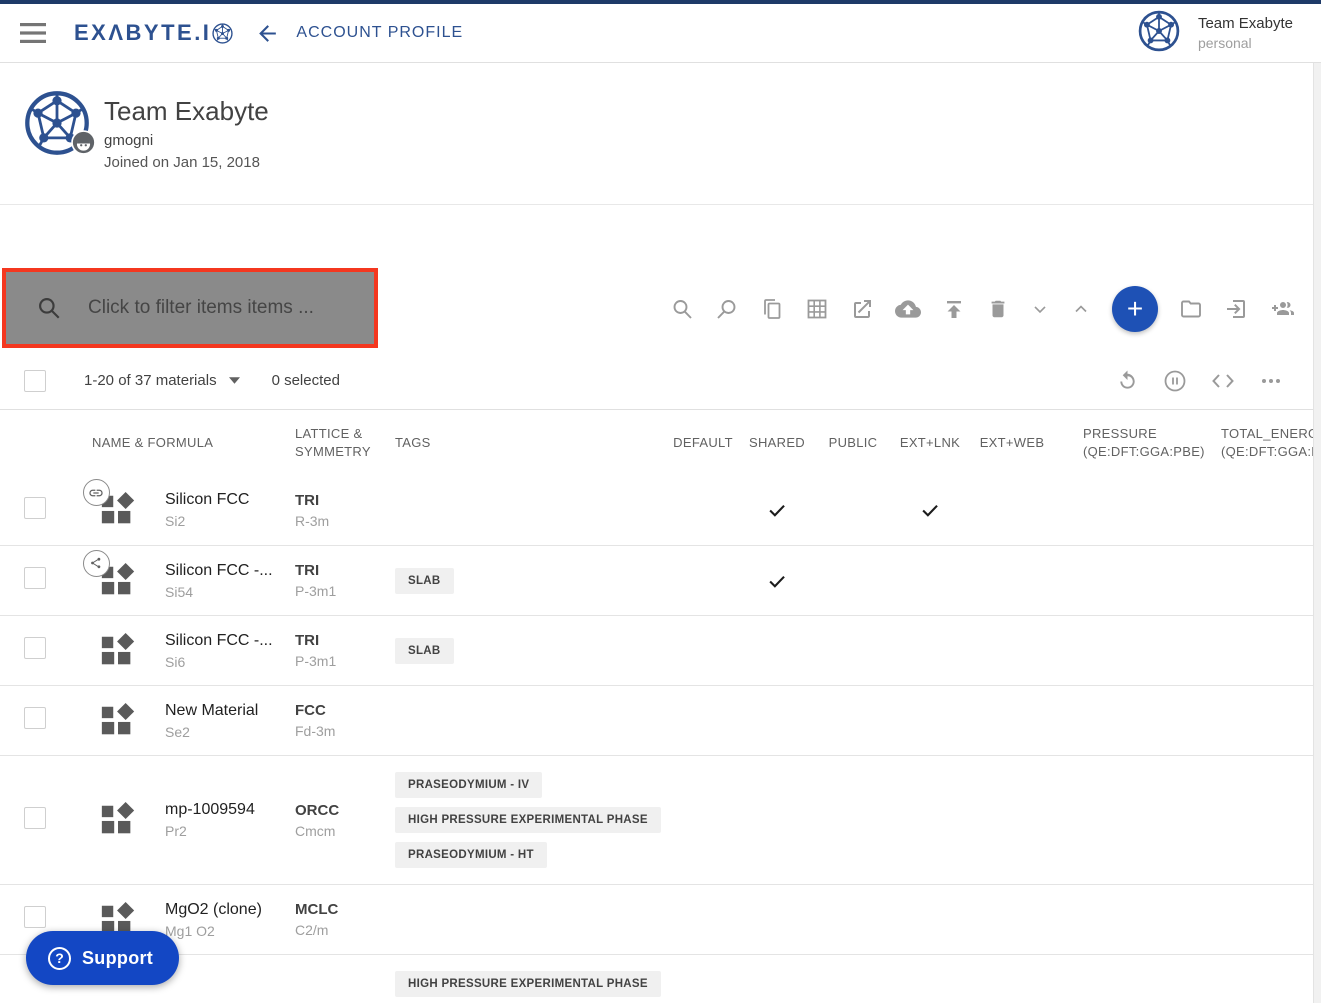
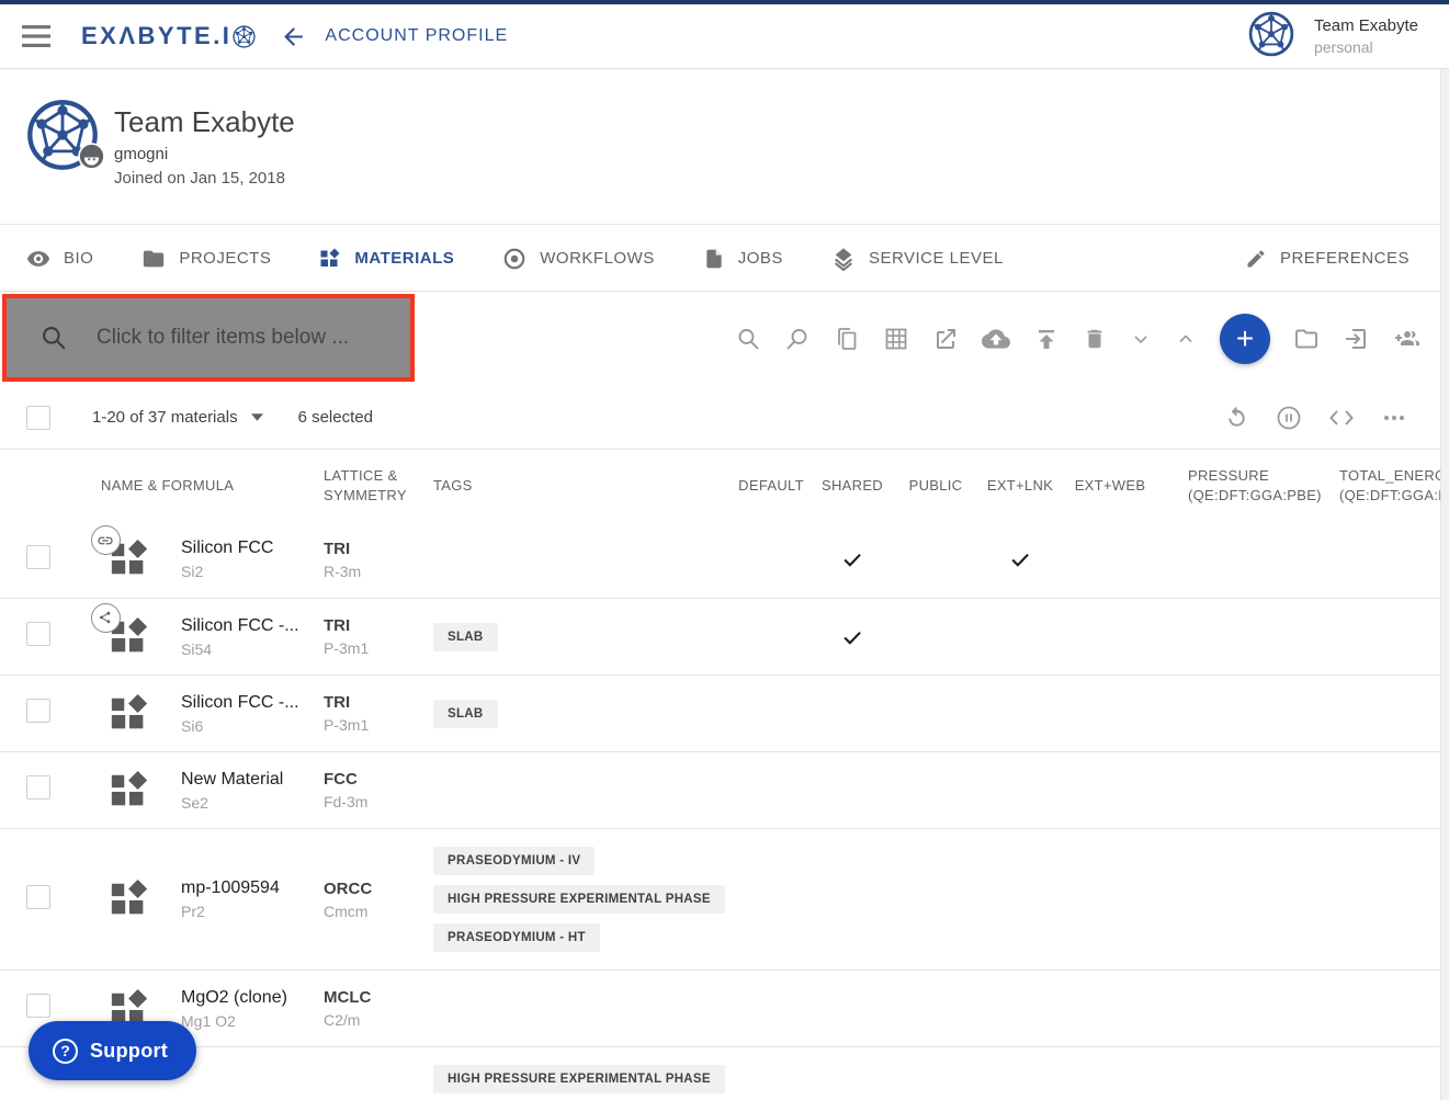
  EXΛBYTE.I
  ACCOUNT PROFILE
  Team Exabyte
  personal
  Team Exabyte
  gmogni
  Joined on Jan 15, 2018
+ BIO
+ PROJECTS
+ MATERIALS
+ WORKFLOWS
+ JOBS
+ SERVICE LEVEL
+ PREFERENCES
- Click to filter items items ...
+ Click to filter items below ...
  +
  1-20 of 37 materials
- 0 selected
+ 6 selected
  NAME & FORMULA
  LATTICE & SYMMETRY
  TAGS
  DEFAULT
  SHARED
  PUBLIC
  EXT+LNK
  EXT+WEB
  PRESSURE
  (QE:DFT:GGA:PB
  TOTAL_ENER
  (QE:DFT:GGA:
  Silicon FCC
  Si2
  TRI
  R-3m
  Silicon FCC -...
  Si54
  TRI
  P-3m1
  SLAB
  Silicon FCC -...
  Si6
  TRI
  P-3m1
  SLAB
  New Material
  Se2
  FCC
  Fd-3m
  mp-1009594
  Pr2
  ORCC
  Cmcm
  PRASEODYMIUM - IV
  HIGH PRESSURE EXPERIMENTAL PHASE
  PRASEODYMIUM - HT
  MgO2 (clone)
  Mg1 O2
  MCLC
  C2/m
  HIGH PRESSURE EXPERIMENTAL PHASE
  ?
  Support
